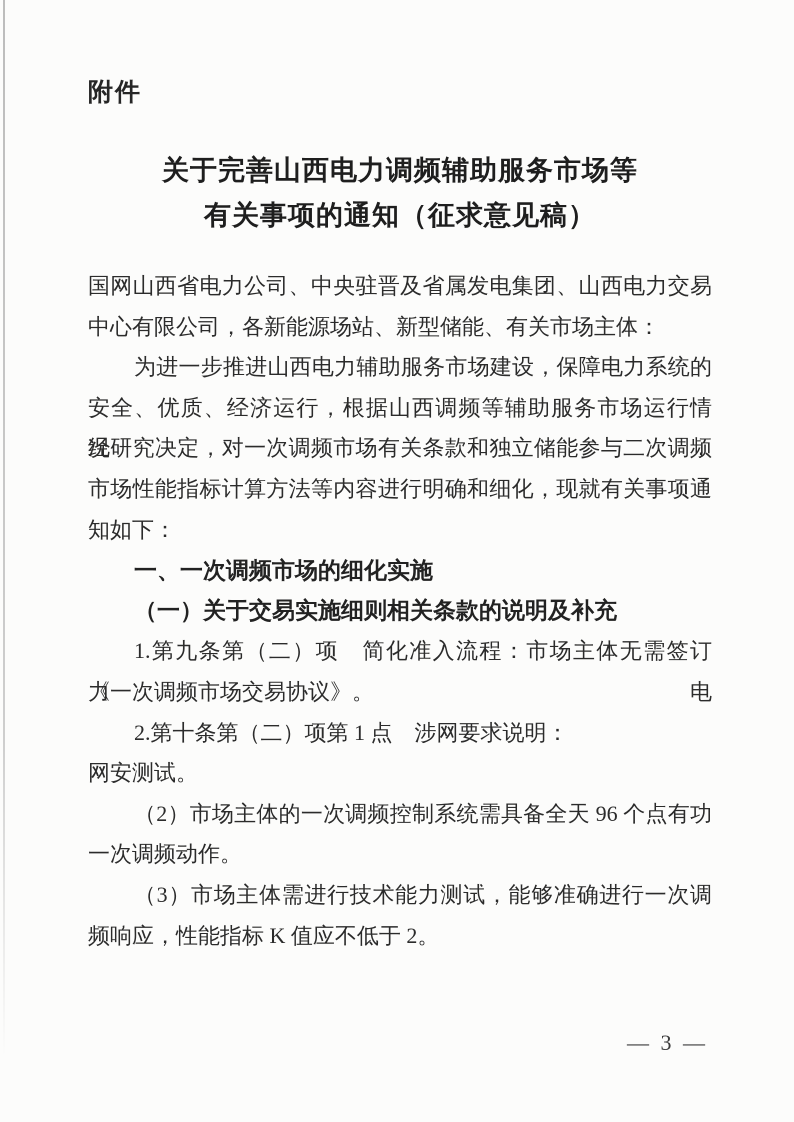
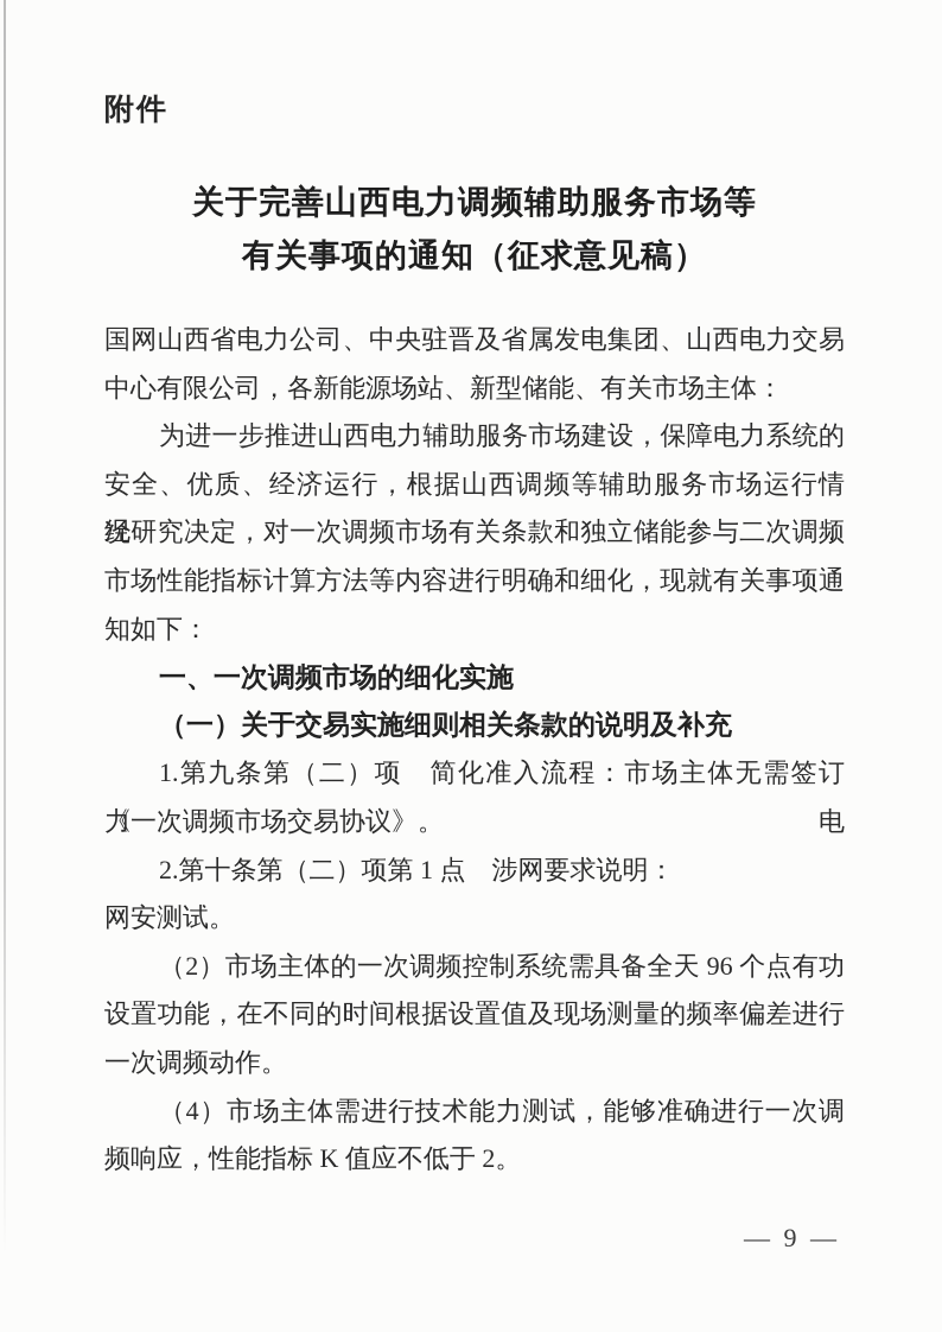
  附件
  关于完善山西电力调频辅助服务市场等
  有关事项的通知（征求意见稿）
  国网山西省电力公司、中央驻晋及省属发电集团、山西电力交易
  中心有限公司，各新能源场站、新型储能、有关市场主体：
  为进一步推进山西电力辅助服务市场建设，保障电力系统的
  安全、优质、经济运行，根据山西调频等辅助服务市场运行情况，
  经研究决定，对一次调频市场有关条款和独立储能参与二次调频
  市场性能指标计算方法等内容进行明确和细化，现就有关事项通
  知如下：
  一、一次调频市场的细化实施
  （一）关于交易实施细则相关条款的说明及补充
  1.第九条第（二）项 简化准入流程：市场主体无需签订《电
  力一次调频市场交易协议》。
  2.第十条第（二）项第 1 点 涉网要求说明：
  网安测试。
  （2）市场主体的一次调频控制系统需具备全天 96 个点有功
+ 设置功能，在不同的时间根据设置值及现场测量的频率偏差进行
  一次调频动作。
- （3）市场主体需进行技术能力测试，能够准确进行一次调
+ （4）市场主体需进行技术能力测试，能够准确进行一次调
  频响应，性能指标 K 值应不低于 2。
- — 3 —
+ — 9 —
